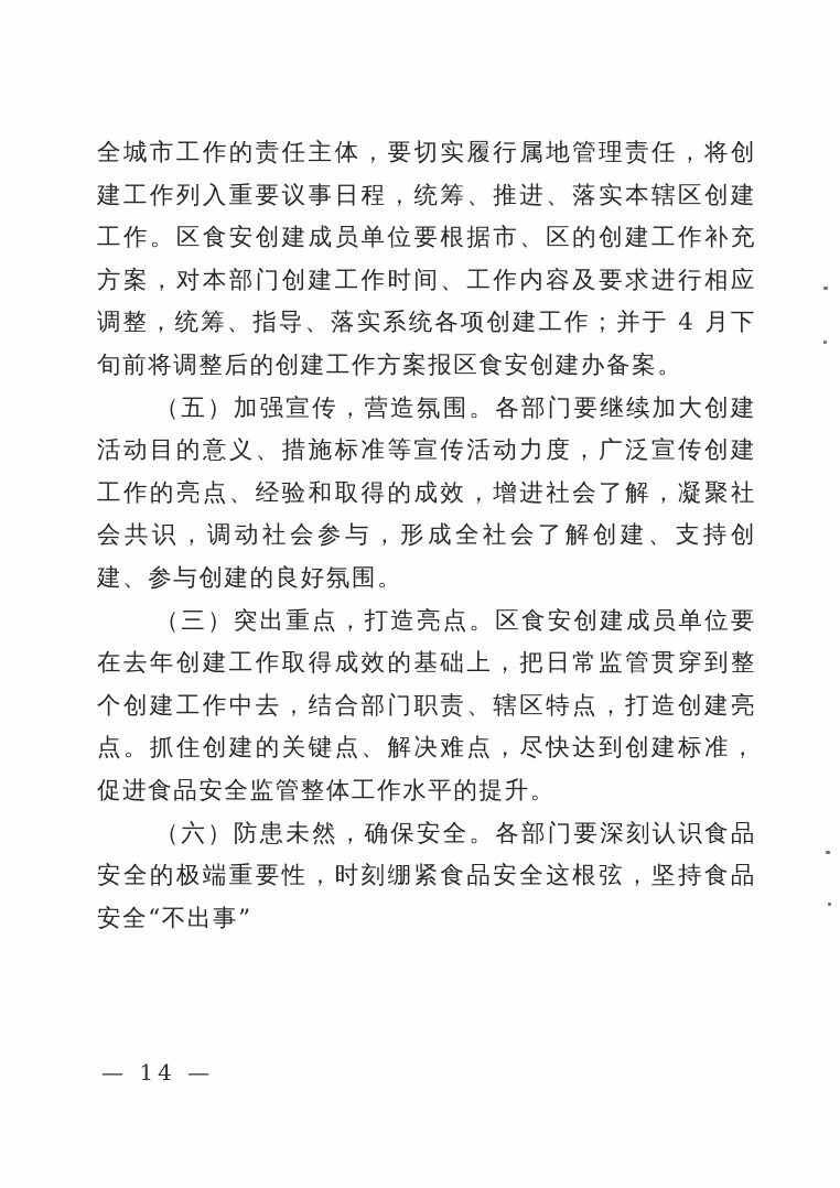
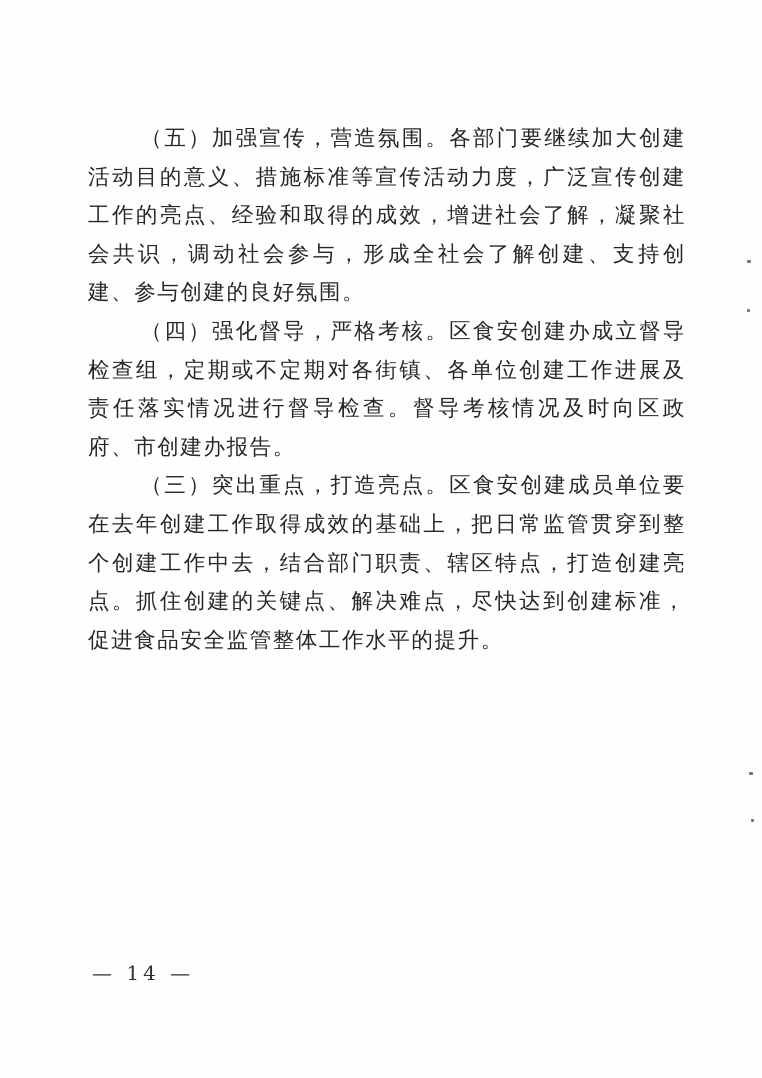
- 全城市工作的责任主体，要切实履行属地管理责任，将创建工作列入重要议事日程，统筹、推进、落实本辖区创建工作。区食安创建成员单位要根据市、区的创建工作补充方案，对本部门创建工作时间、工作内容及要求进行相应调整，统筹、指导、落实系统各项创建工作；并于 4 月下旬前将调整后的创建工作方案报区食安创建办备案。
  （五）加强宣传，营造氛围。各部门要继续加大创建活动目的意义、措施标准等宣传活动力度，广泛宣传创建工作的亮点、经验和取得的成效，增进社会了解，凝聚社会共识，调动社会参与，形成全社会了解创建、支持创建、参与创建的良好氛围。
+ （四）强化督导，严格考核。区食安创建办成立督导检查组，定期或不定期对各街镇、各单位创建工作进展及责任落实情况进行督导检查。督导考核情况及时向区政府、市创建办报告。
  （三）突出重点，打造亮点。区食安创建成员单位要在去年创建工作取得成效的基础上，把日常监管贯穿到整个创建工作中去，结合部门职责、辖区特点，打造创建亮点。抓住创建的关键点、解决难点，尽快达到创建标准，促进食品安全监管整体工作水平的提升。
- （六）防患未然，确保安全。各部门要深刻认识食品安全的极端重要性，时刻绷紧食品安全这根弦，坚持食品安全“不出事”
  — 14 —
